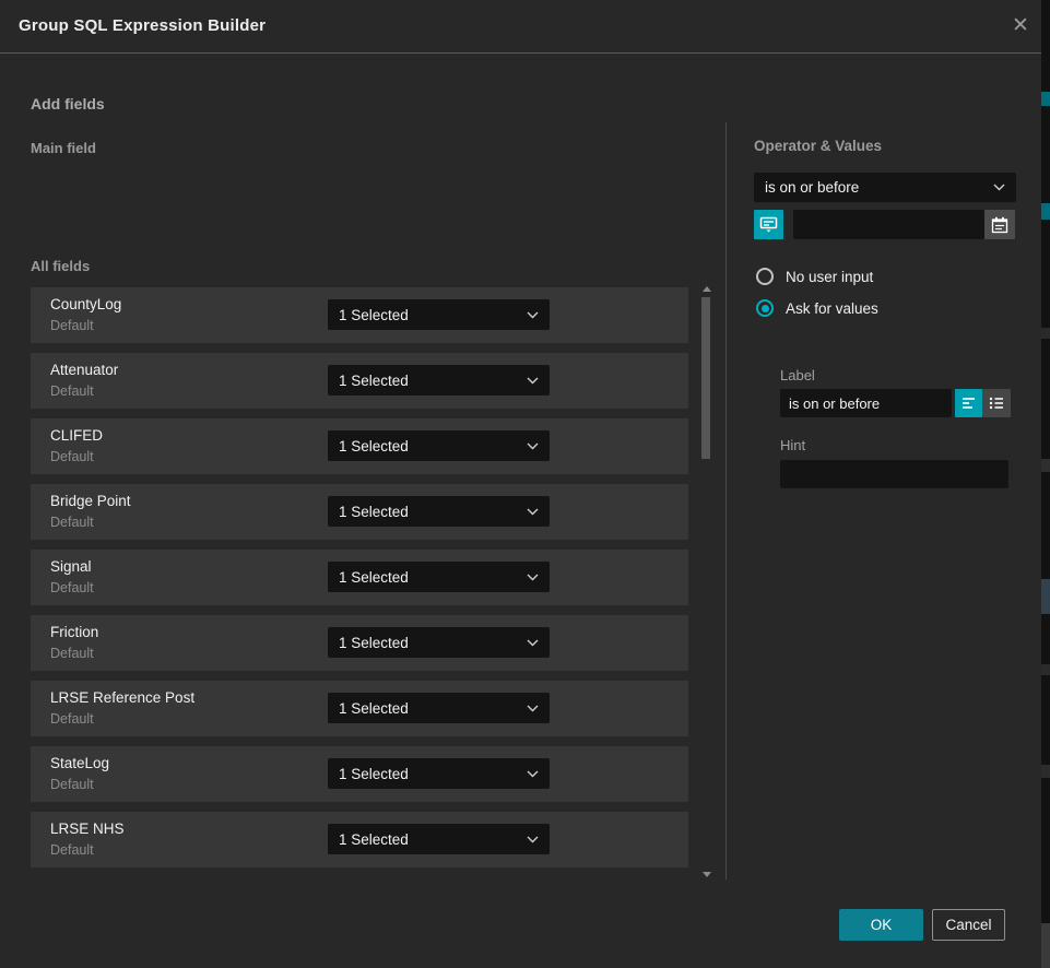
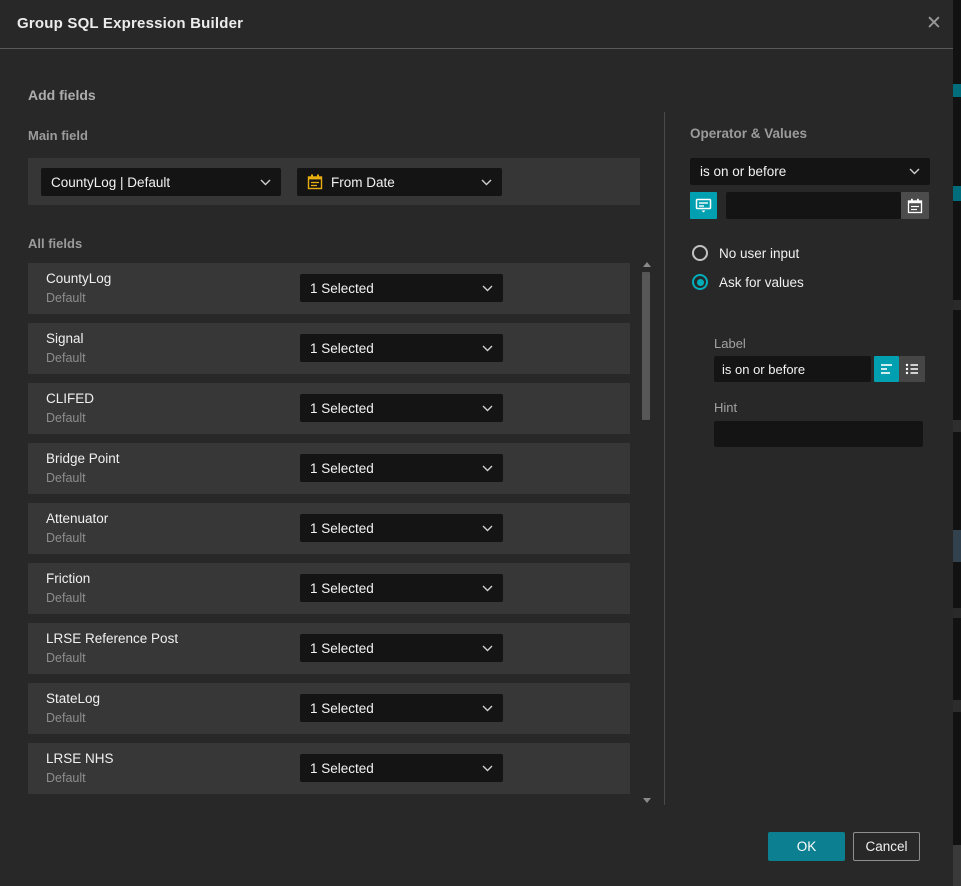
  Group SQL Expression Builder
  ✕
  Add fields
  Main field
+ CountyLog | Default
+ From Date
  All fields
  CountyLog
  Default
  1 Selected
- Attenuator
+ Signal
  Default
  1 Selected
  CLIFED
  Default
  1 Selected
  Bridge Point
  Default
  1 Selected
- Signal
+ Attenuator
  Default
  1 Selected
  Friction
  Default
  1 Selected
  LRSE Reference Post
  Default
  1 Selected
  StateLog
  Default
  1 Selected
  LRSE NHS
  Default
  1 Selected
  Operator & Values
  is on or before
  No user input
  Ask for values
  Label
  is on or before
  Hint
  OK
  Cancel
